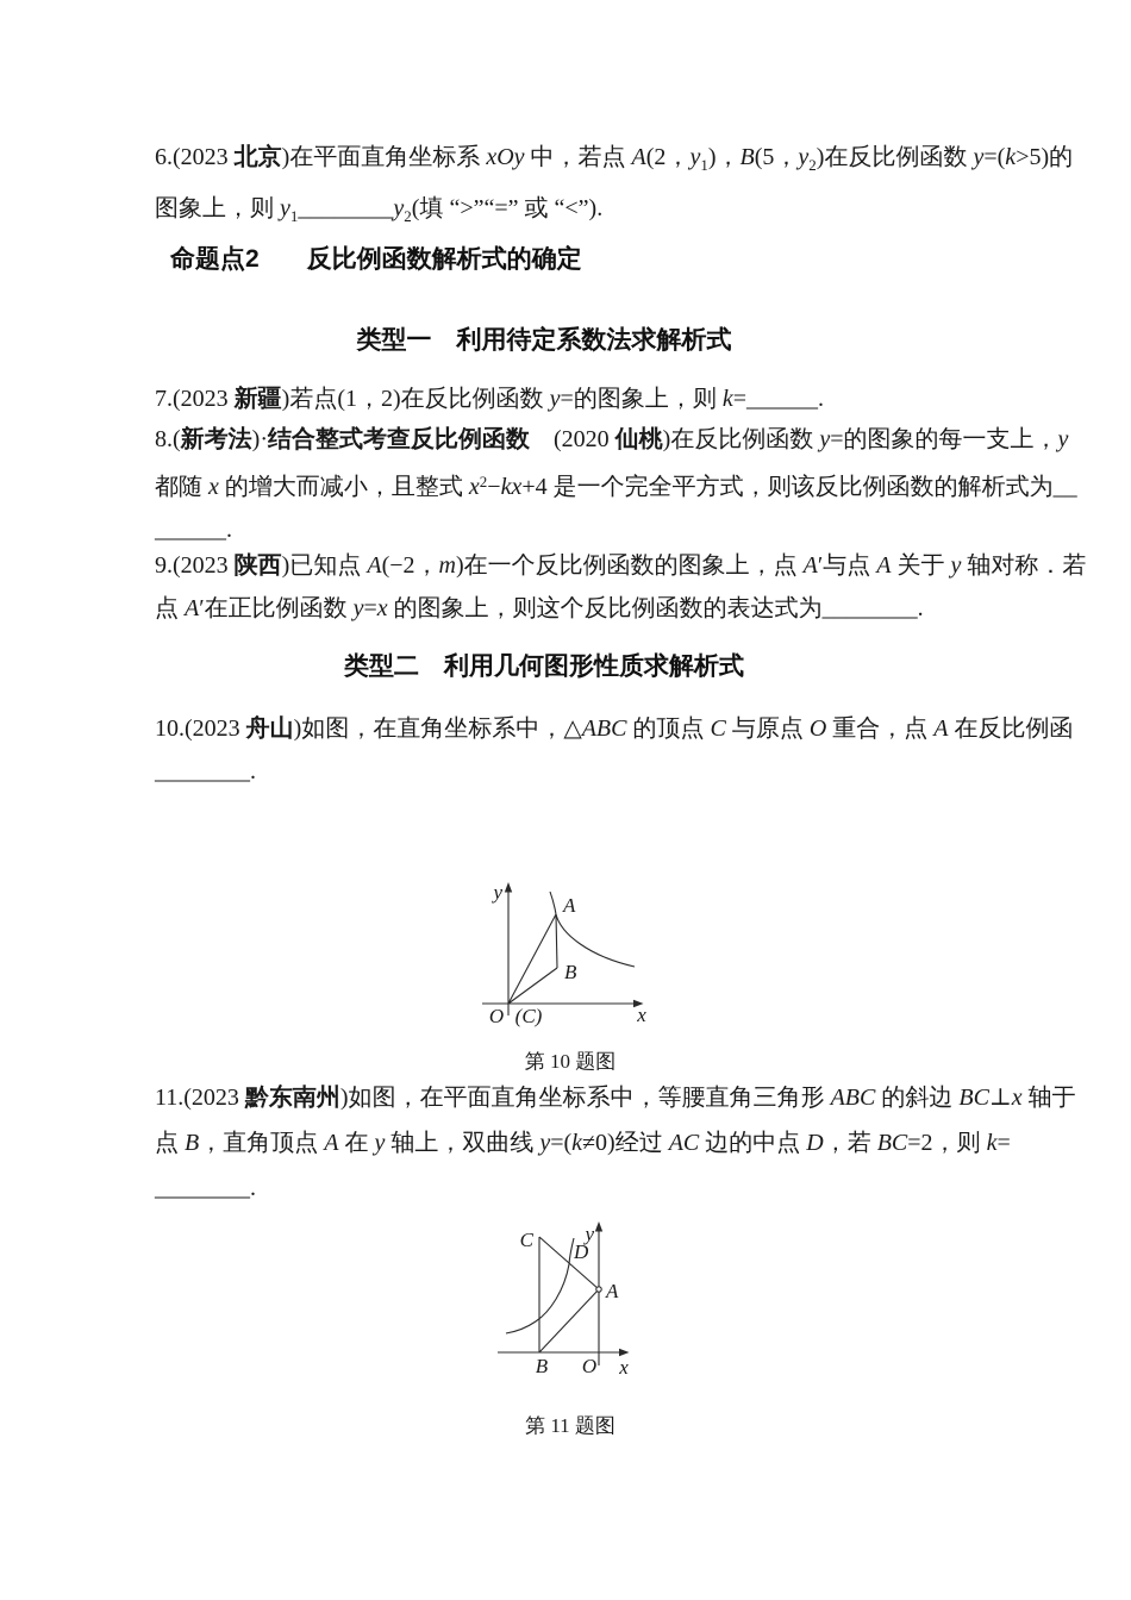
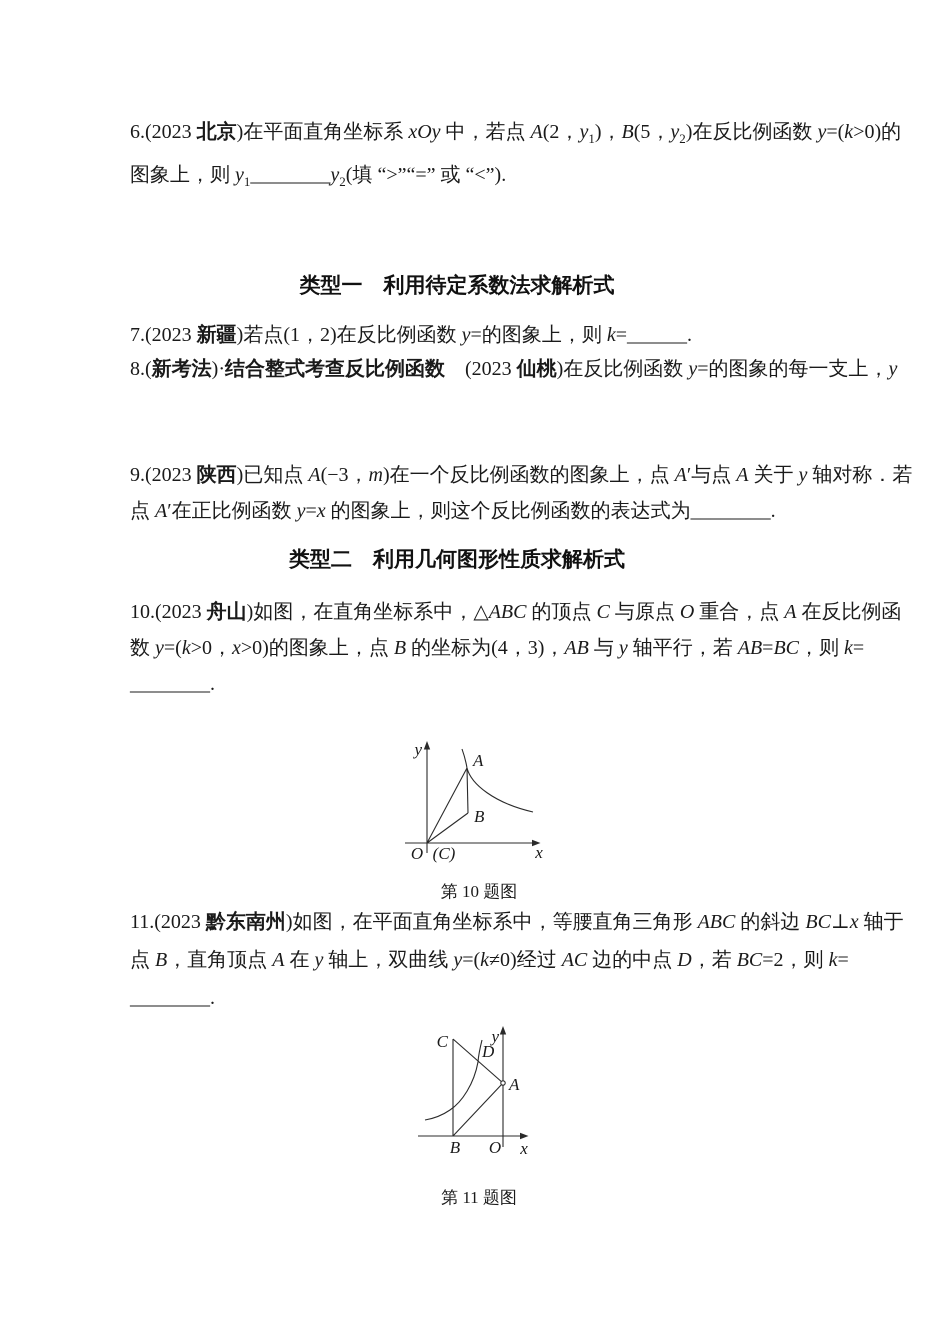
- 6.(2023 北京)在平面直角坐标系 xOy 中，若点 A(2，y1)，B(5，y2)在反比例函数 y=(k>5)的
+ 6.(2023 北京)在平面直角坐标系 xOy 中，若点 A(2，y1)，B(5，y2)在反比例函数 y=(k>0)的
  图象上，则 y1________y2(填 “>”“=” 或 “<”).
- 命题点2 反比例函数解析式的确定
  类型一 利用待定系数法求解析式
  7.(2023 新疆)若点(1，2)在反比例函数 y=的图象上，则 k=______.
- 8.(新考法)·结合整式考查反比例函数 (2020 仙桃)在反比例函数 y=的图象的每一支上，y
+ 8.(新考法)·结合整式考查反比例函数 (2023 仙桃)在反比例函数 y=的图象的每一支上，y
- 都随 x 的增大而减小，且整式 x2−kx+4 是一个完全平方式，则该反比例函数的解析式为__
- ______.
- 9.(2023 陕西)已知点 A(−2，m)在一个反比例函数的图象上，点 A′与点 A 关于 y 轴对称．若
+ 9.(2023 陕西)已知点 A(−3，m)在一个反比例函数的图象上，点 A′与点 A 关于 y 轴对称．若
  点 A′在正比例函数 y=x 的图象上，则这个反比例函数的表达式为________.
  类型二 利用几何图形性质求解析式
  10.(2023 舟山)如图，在直角坐标系中，△ABC 的顶点 C 与原点 O 重合，点 A 在反比例函
+ 数 y=(k>0，x>0)的图象上，点 B 的坐标为(4，3)，AB 与 y 轴平行，若 AB=BC，则 k=
  ________.
  y
  x
  O
  (C)
  A
  B
  第 10 题图
  11.(2023 黔东南州)如图，在平面直角坐标系中，等腰直角三角形 ABC 的斜边 BC⊥x 轴于
  点 B，直角顶点 A 在 y 轴上，双曲线 y=(k≠0)经过 AC 边的中点 D，若 BC=2，则 k=
  ________.
  y
  x
  O
  C
  D
  A
  B
  第 11 题图
